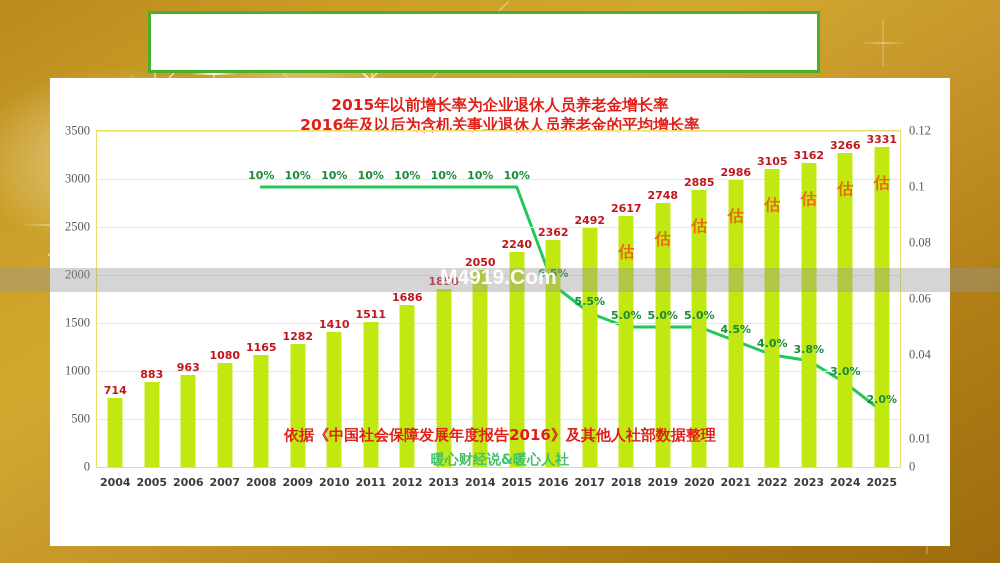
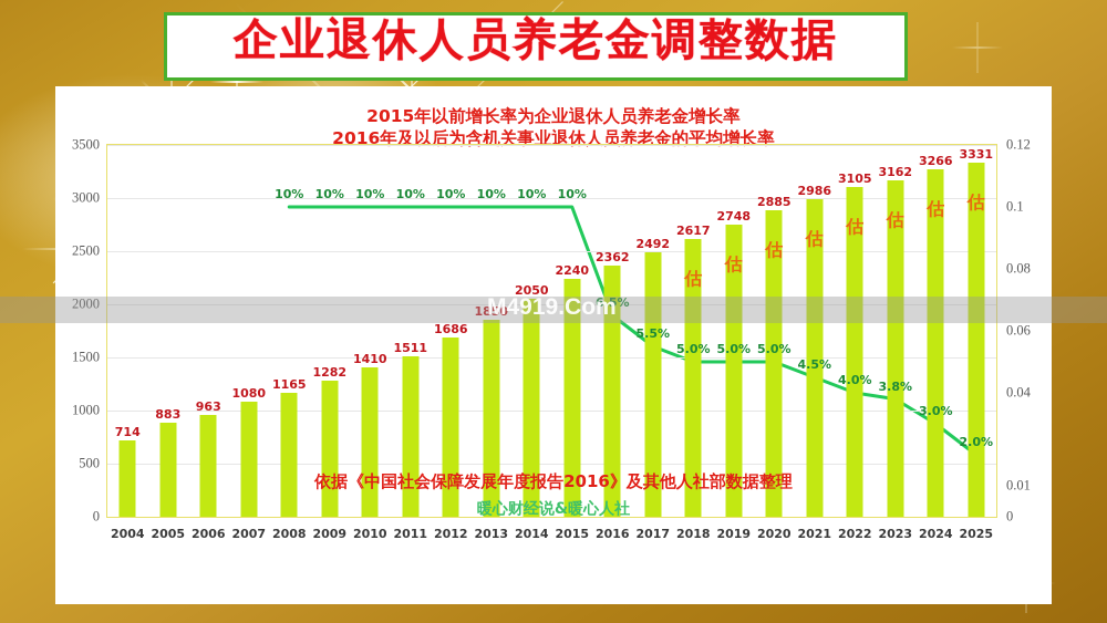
+ 企业退休人员养老金调整数据
  2015年以前增长率为企业退休人员养老金增长率
  2016年及以后为含机关事业退休人员养老金的平均增长率
  0
  500
  1000
  1500
  2000
  2500
  3000
  3500
  0
  0.01
  0.04
  0.06
  0.08
  0.1
  0.12
  714
  2004
  883
  2005
  963
  2006
  1080
  2007
  1165
  2008
  1282
  2009
  1410
  2010
  1511
  2011
  1686
  2012
  1850
  2013
  2050
  2014
  2240
  2015
  2362
  2016
  2492
  2017
  2617
  估
  2018
  2748
  估
  2019
  2885
  估
  2020
  2986
  估
  2021
  3105
  估
  2022
  3162
  估
  2023
  3266
  估
  2024
  3331
  估
  2025
  10%
  10%
  10%
  10%
  10%
  10%
  10%
  10%
  6.5%
  5.5%
  5.0%
  5.0%
  5.0%
  4.5%
  4.0%
  3.8%
  3.0%
  2.0%
  依据《中国社会保障发展年度报告2016》及其他人社部数据整理
  暖心财经说&暖心人社
  M4919.Com
